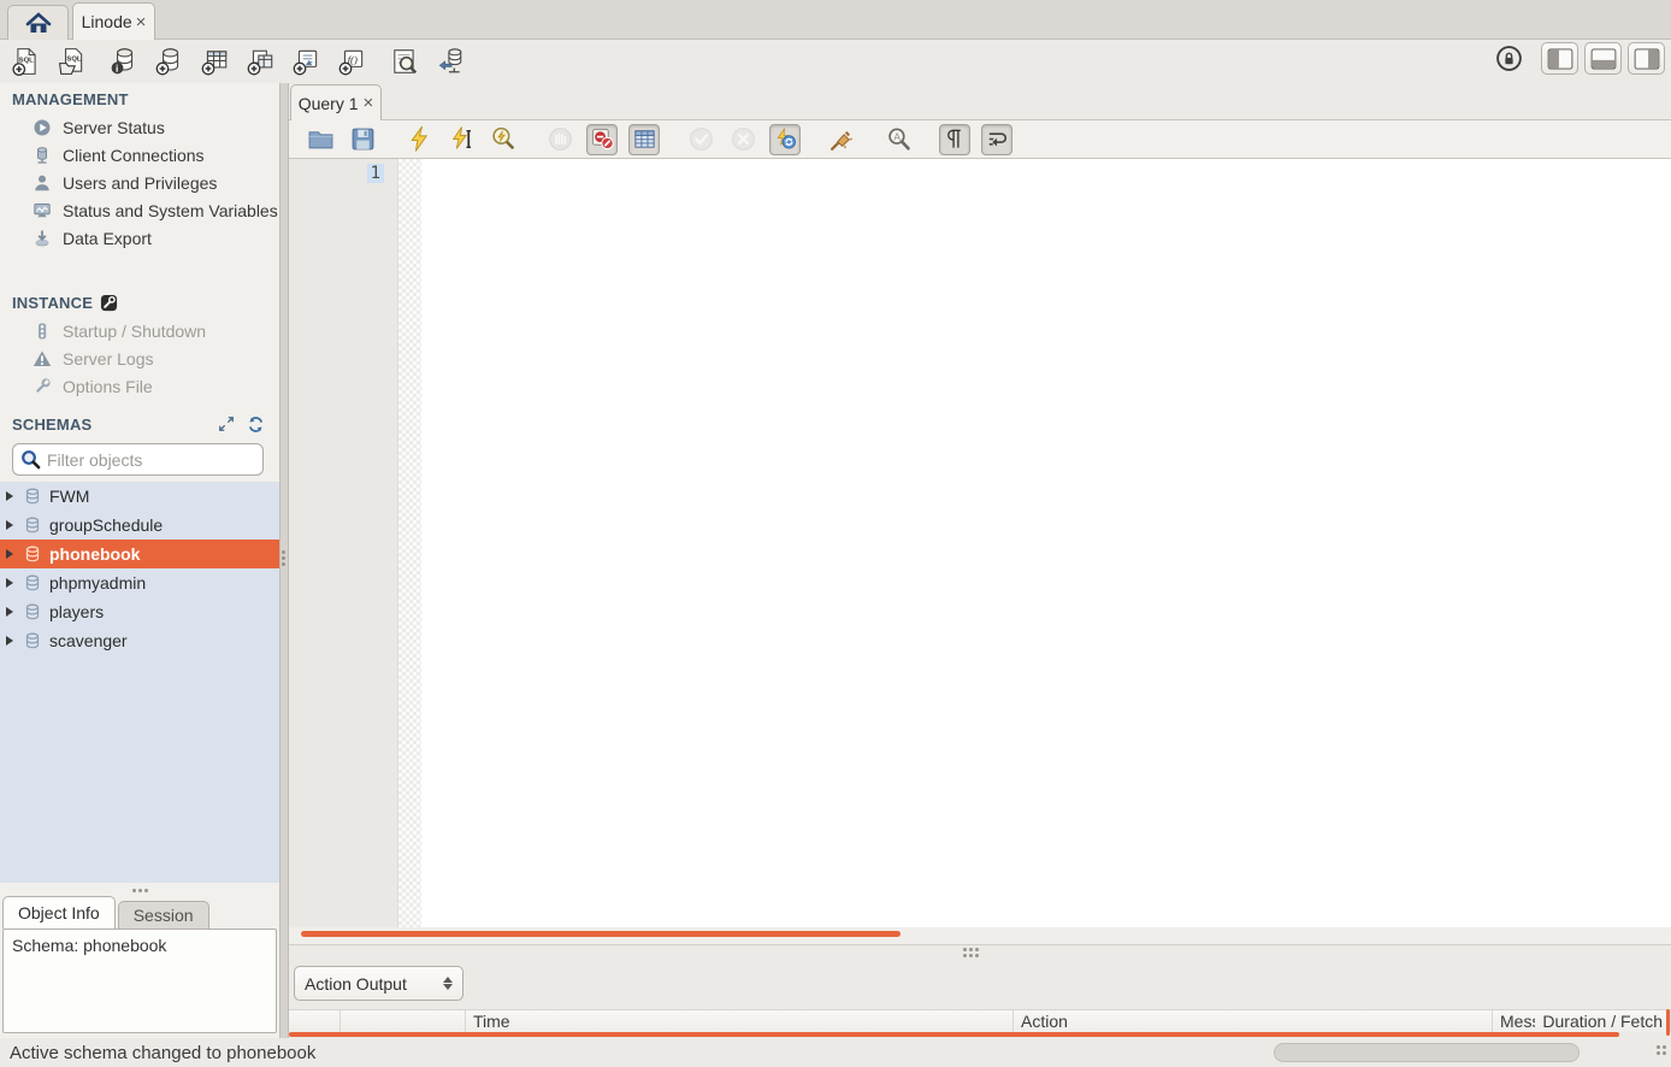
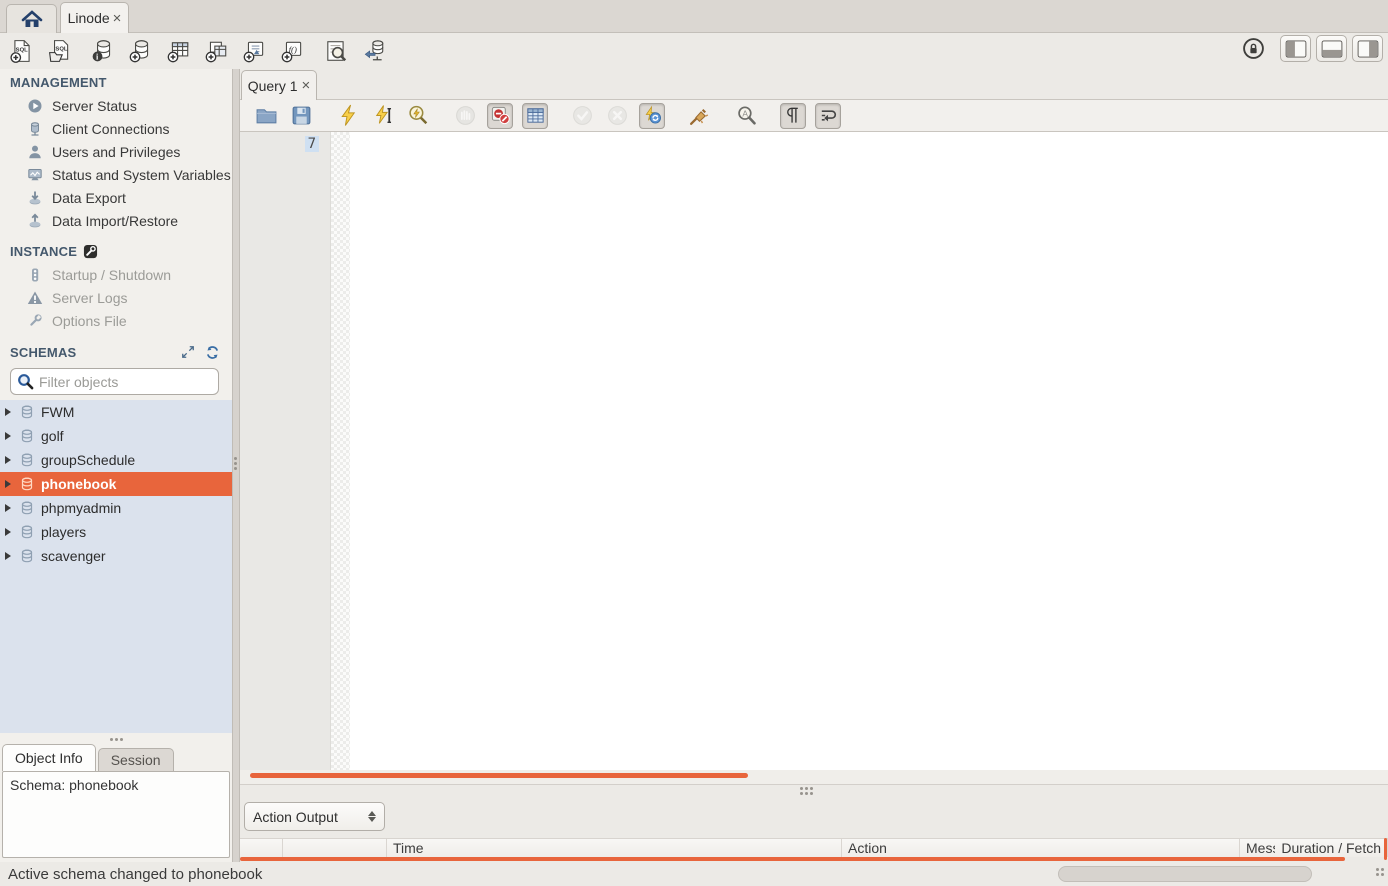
  Linode
  ×
  i
  f()
  MANAGEMENT
  Server Status
  Client Connections
  Users and Privileges
  Status and System Variables
  Data Export
+ Data Import/Restore
  INSTANCE
  Startup / Shutdown
  Server Logs
  Options File
  SCHEMAS
  Filter objects
  FWM
+ golf
  groupSchedule
  phonebook
  phpmyadmin
  players
  scavenger
  Object Info
  Session
  Schema: phonebook
  Query 1
  ×
  A
- 1
+ 7
  Action Output
  Time
  Action
  Duration / Fetch
  Active schema changed to phonebook
